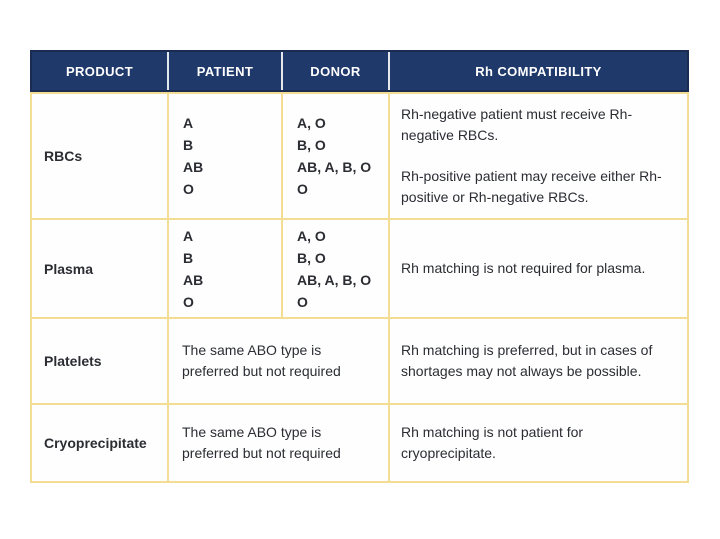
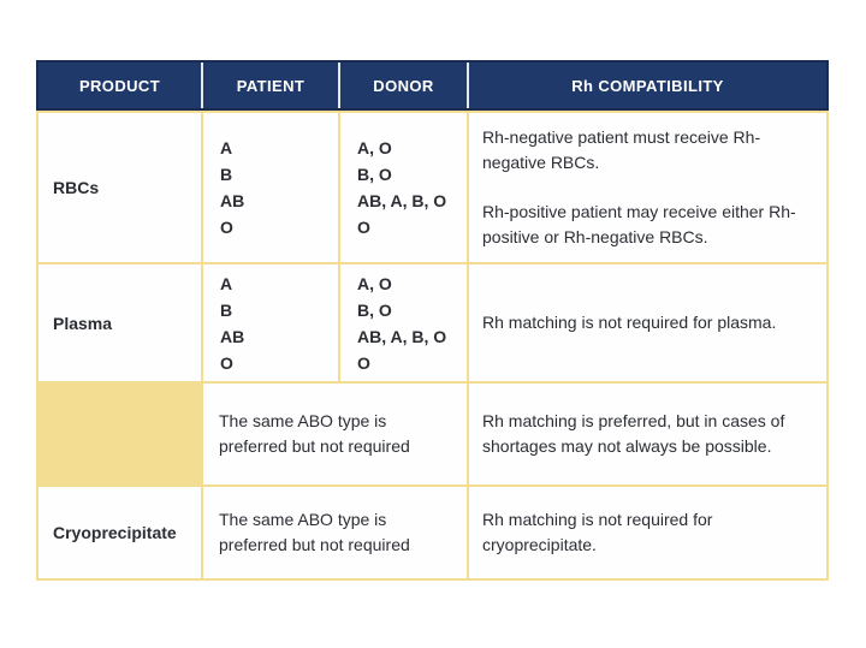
  PRODUCT
  PATIENT
  DONOR
  Rh COMPATIBILITY
  RBCs
  A
  B
  AB
  O
  A, O
  B, O
  AB, A, B, O
  O
  Rh-negative patient must receive Rh-negative RBCs.
  Rh-positive patient may receive either Rh-positive or Rh-negative RBCs.
  Plasma
  A
  B
  AB
  O
  A, O
  B, O
  AB, A, B, O
  O
  Rh matching is not required for plasma.
- Platelets
  The same ABO type is preferred but not required
  Rh matching is preferred, but in cases of shortages may not always be possible.
  Cryoprecipitate
  The same ABO type is preferred but not required
- Rh matching is not patient for cryoprecipitate.
+ Rh matching is not required for cryoprecipitate.
